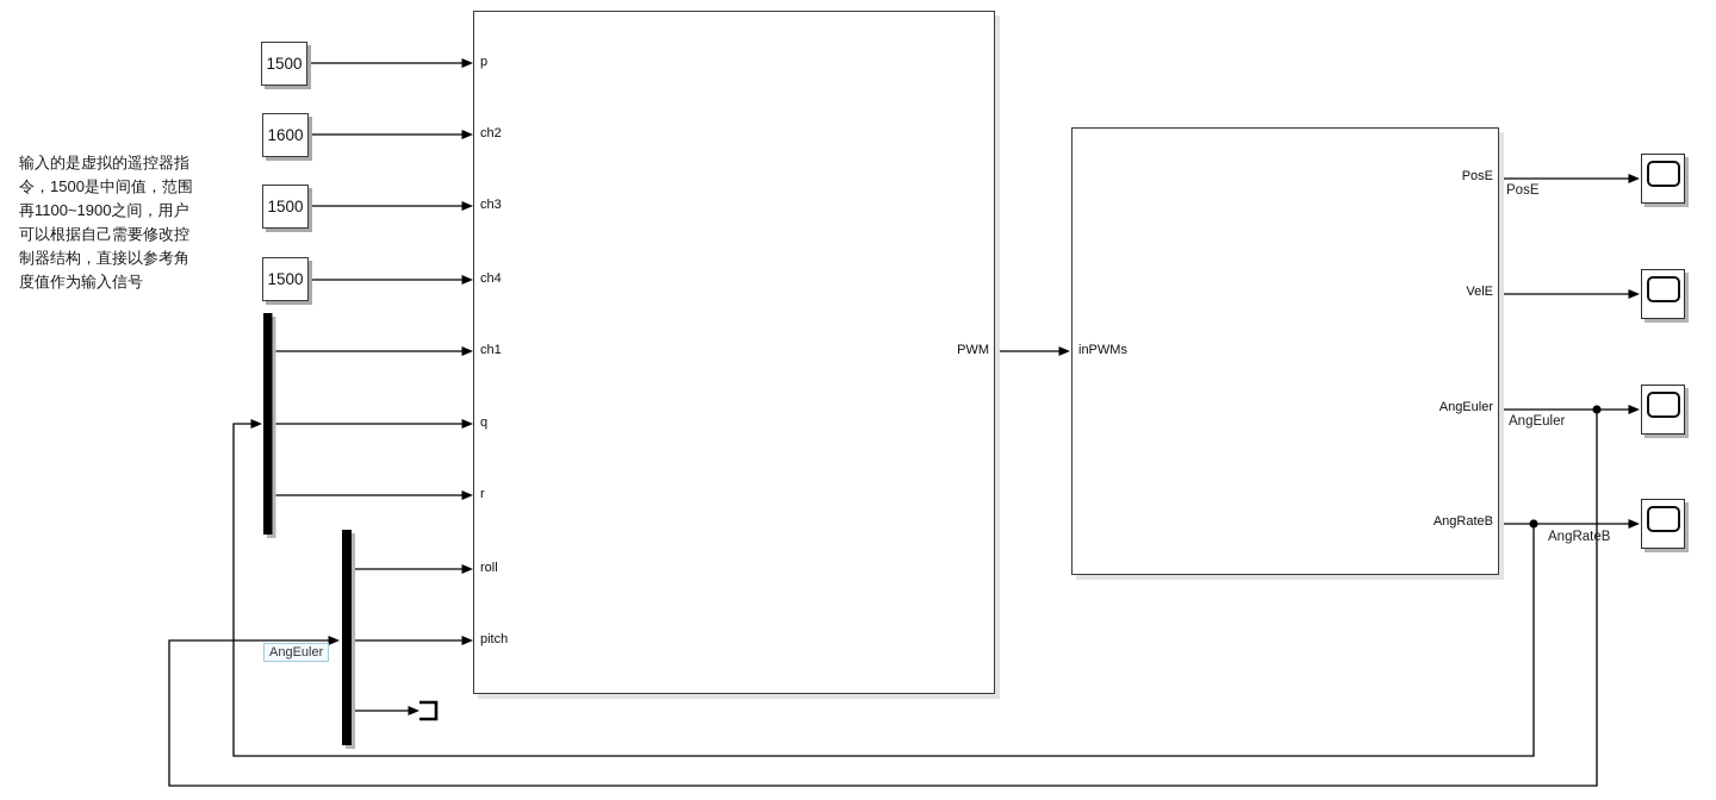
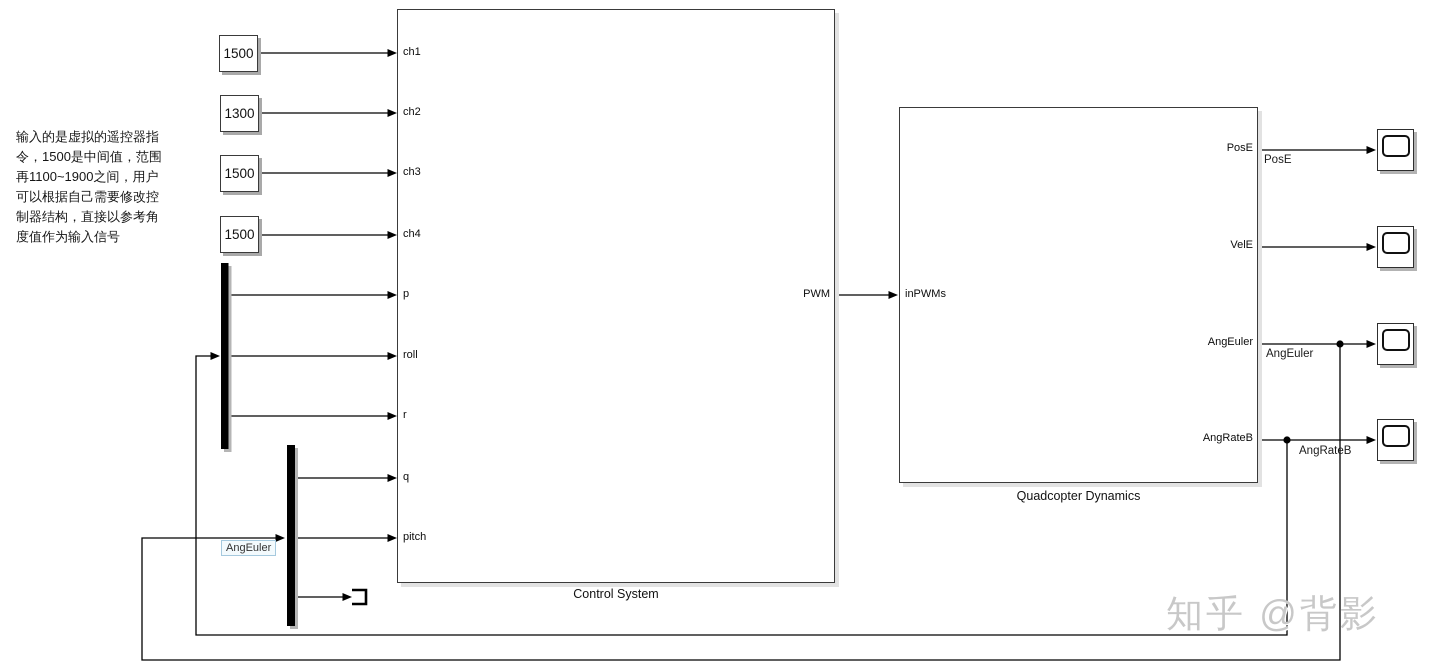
  输入的是虚拟的遥控器指
  令，1500是中间值，范围
  再1100~1900之间，用户
  可以根据自己需要修改控
  制器结构，直接以参考角
  度值作为输入信号
  1500
- 1600
+ 1300
  1500
  1500
- p
+ ch1
  ch2
  ch3
  ch4
- ch1
+ p
- q
+ roll
  r
- roll
+ q
  pitch
  PWM
+ Control System
  inPWMs
  PosE
  VelE
  AngEuler
  AngRateB
+ Quadcopter Dynamics
  PosE
  AngEuler
  AngRateB
  AngEuler
+ 知乎 @背影
